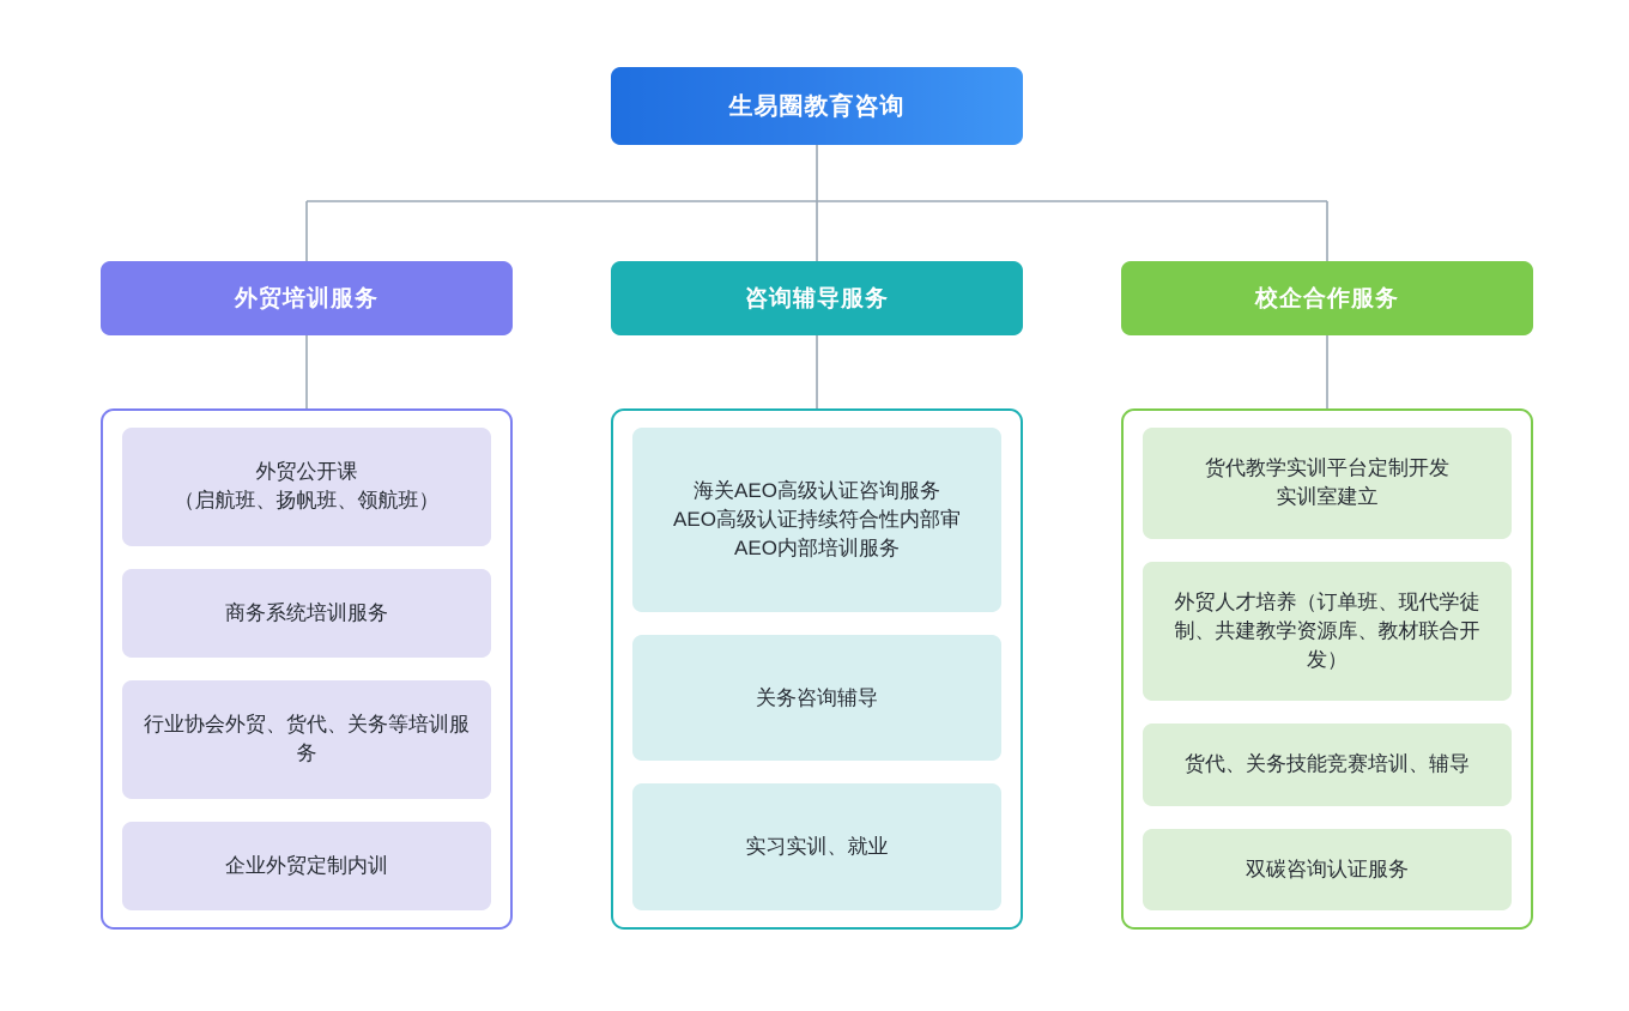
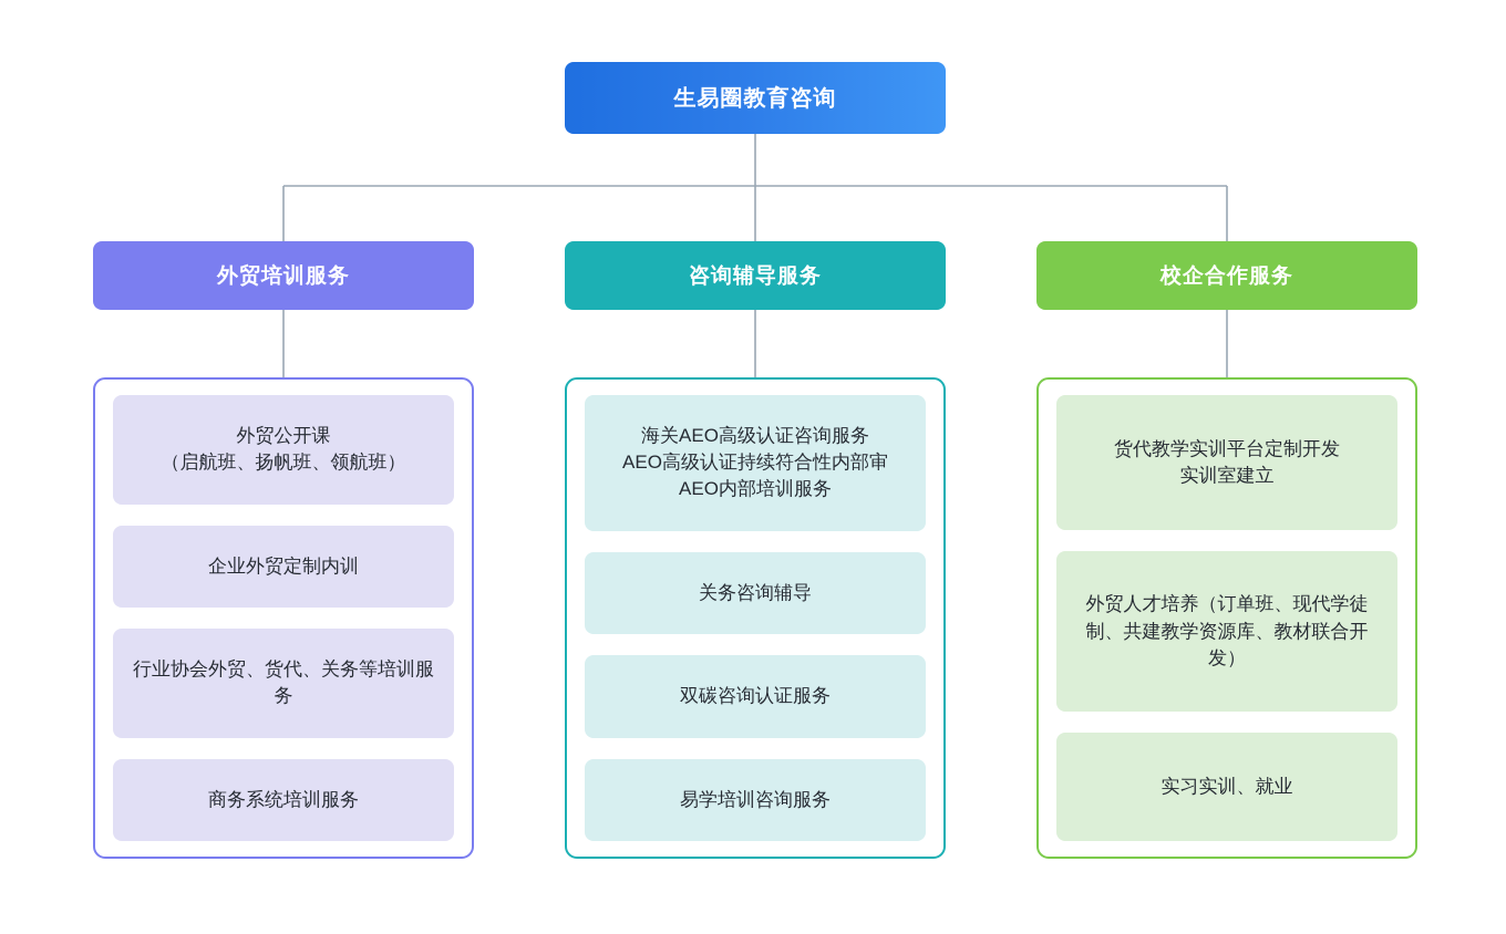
  生易圈教育咨询
  外贸培训服务
  外贸公开课
  （启航班、扬帆班、领航班）
- 商务系统培训服务
+ 企业外贸定制内训
  行业协会外贸、货代、关务等培训服务
- 企业外贸定制内训
+ 商务系统培训服务
  咨询辅导服务
  海关AEO高级认证咨询服务
  AEO高级认证持续符合性内部审
  AEO内部培训服务
  关务咨询辅导
- 实习实训、就业
+ 双碳咨询认证服务
+ 易学培训咨询服务
  校企合作服务
  货代教学实训平台定制开发
  实训室建立
  外贸人才培养（订单班、现代学徒制、共建教学资源库、教材联合开发）
- 货代、关务技能竞赛培训、辅导
- 双碳咨询认证服务
+ 实习实训、就业
